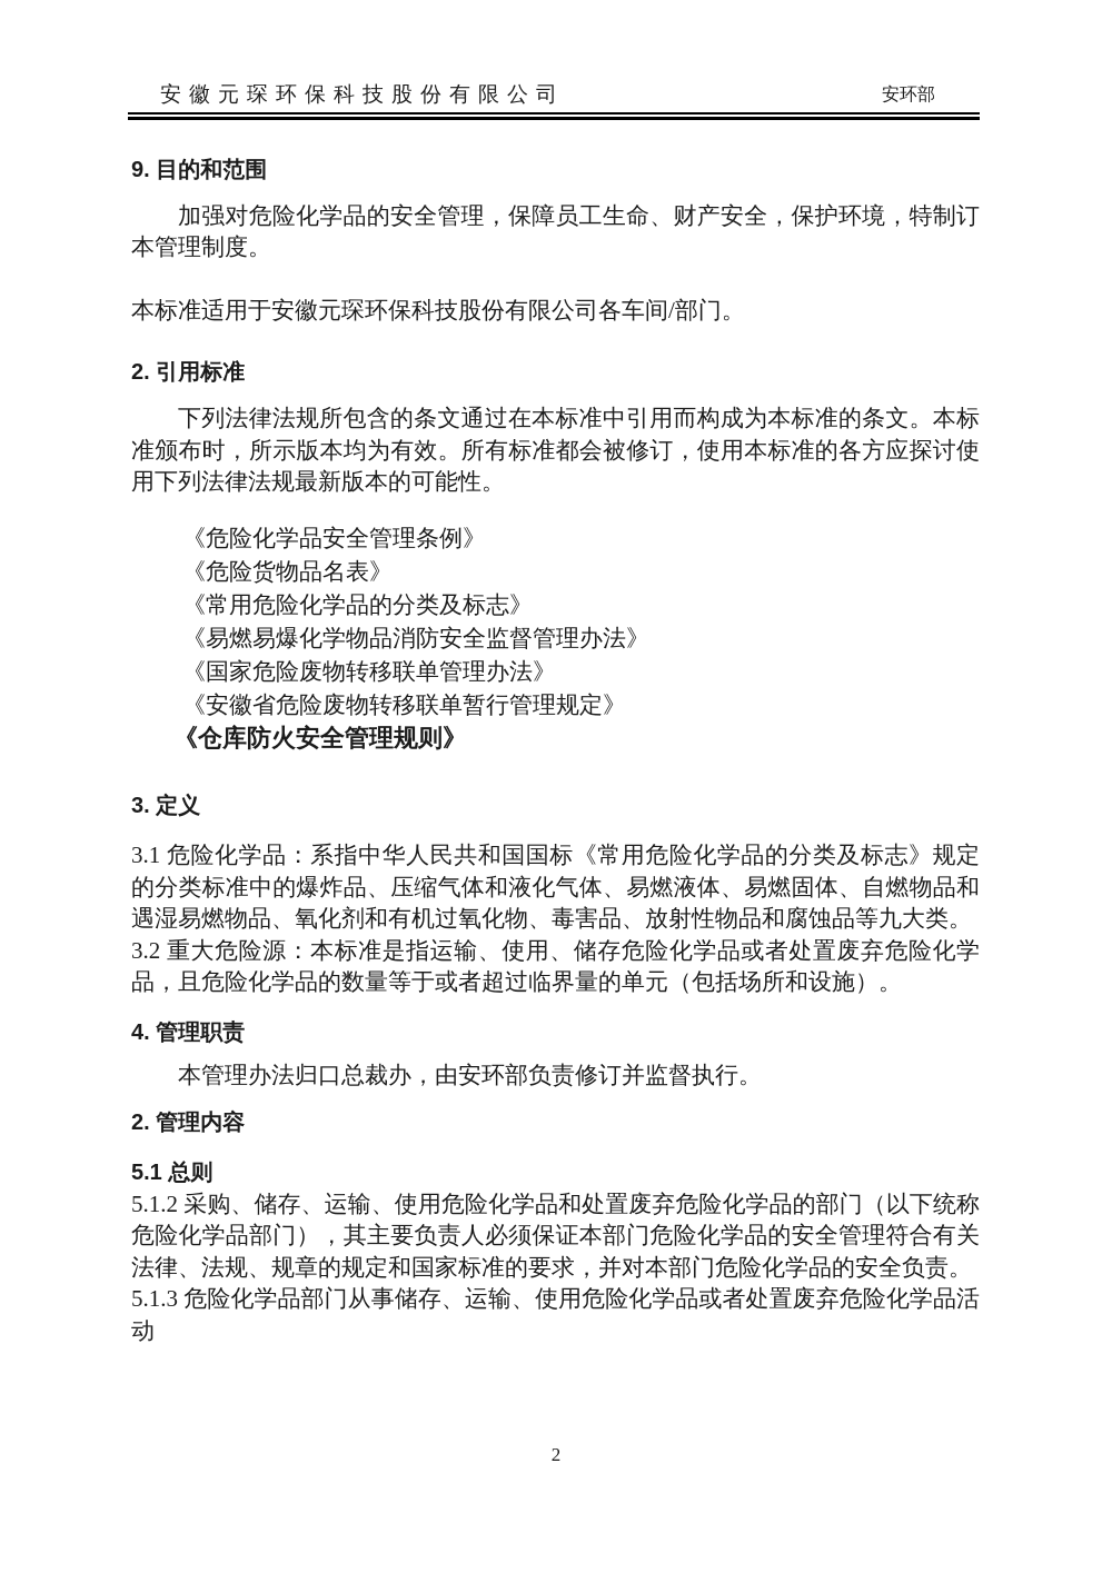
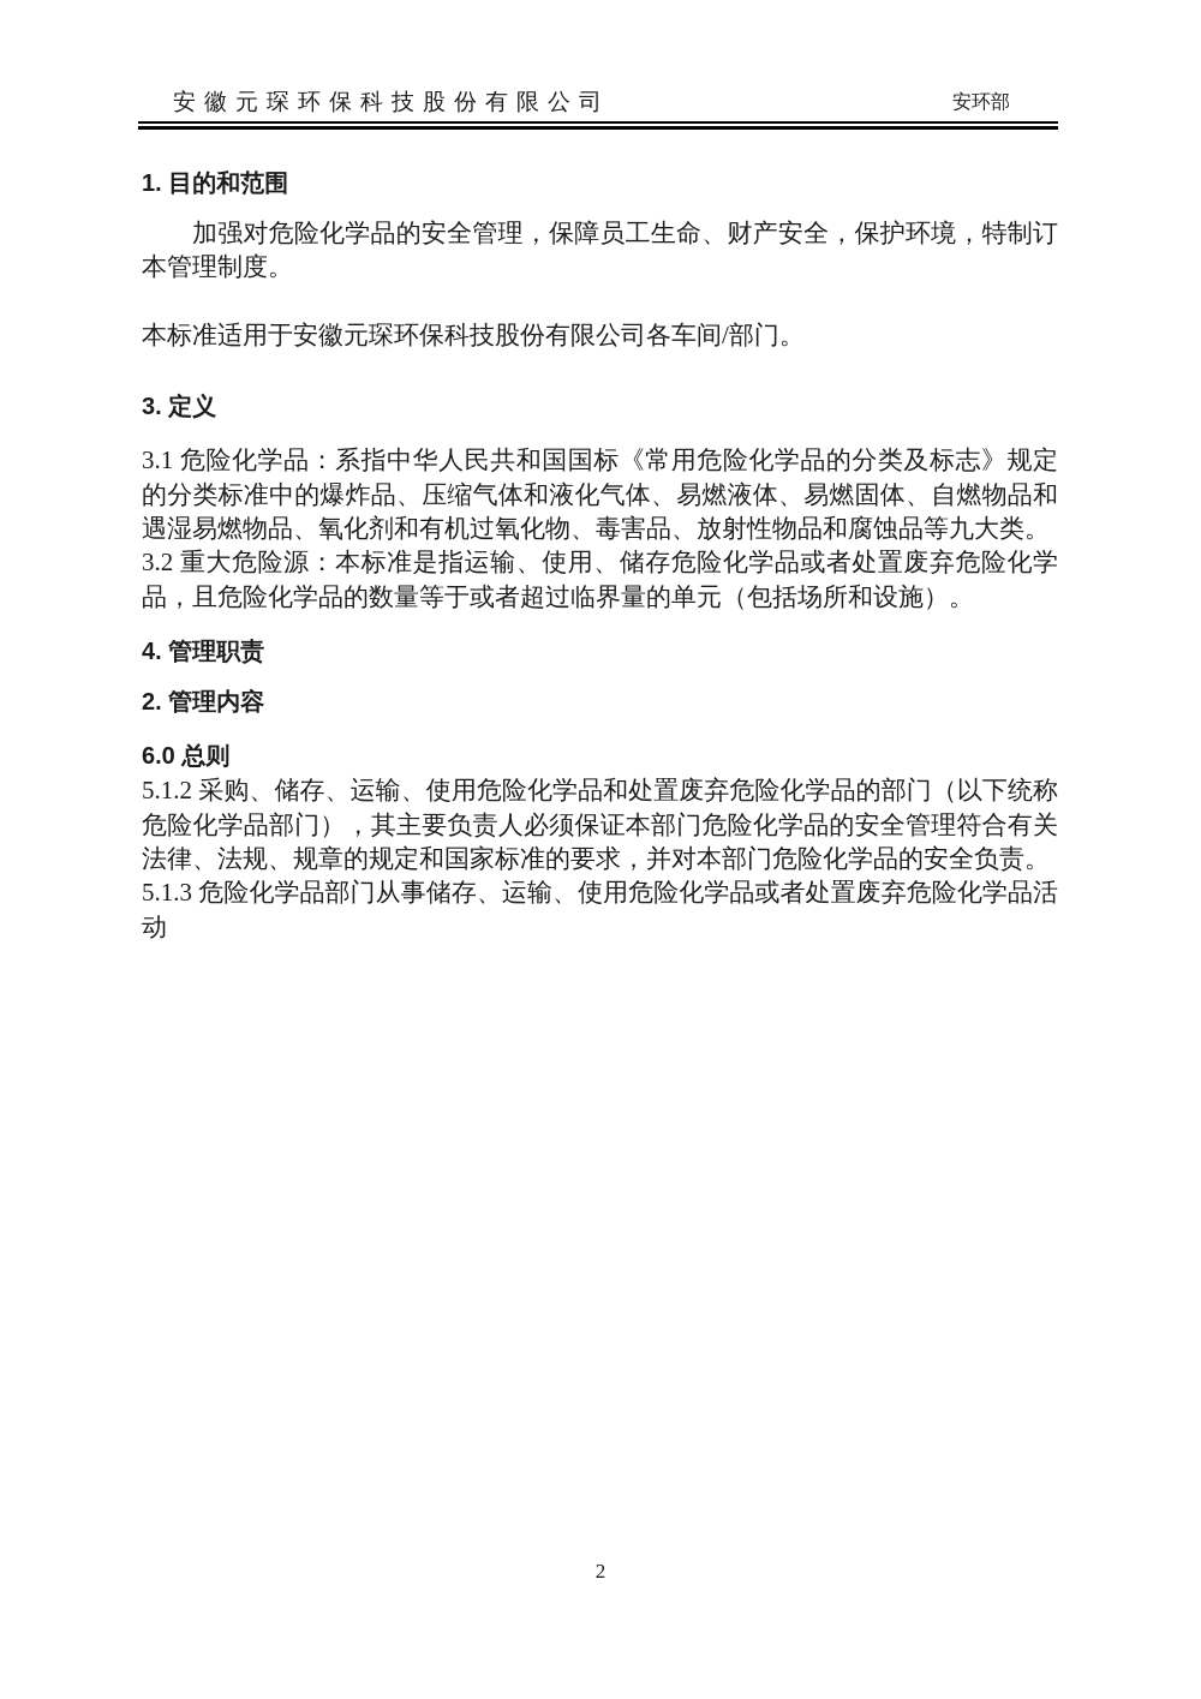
  安徽元琛环保科技股份有限公司
  安环部
- 9. 目的和范围
+ 1. 目的和范围
  加强对危险化学品的安全管理，保障员工生命、财产安全，保护环境，特制订本管理制度。
  本标准适用于安徽元琛环保科技股份有限公司各车间/部门。
- 2. 引用标准
- 下列法律法规所包含的条文通过在本标准中引用而构成为本标准的条文。本标准颁布时，所示版本均为有效。所有标准都会被修订，使用本标准的各方应探讨使用下列法律法规最新版本的可能性。
- 《危险化学品安全管理条例》
- 《危险货物品名表》
- 《常用危险化学品的分类及标志》
- 《易燃易爆化学物品消防安全监督管理办法》
- 《国家危险废物转移联单管理办法》
- 《安徽省危险废物转移联单暂行管理规定》
- 《仓库防火安全管理规则》
  3. 定义
  3.1 危险化学品：系指中华人民共和国国标《常用危险化学品的分类及标志》规定的分类标准中的爆炸品、压缩气体和液化气体、易燃液体、易燃固体、自燃物品和遇湿易燃物品、氧化剂和有机过氧化物、毒害品、放射性物品和腐蚀品等九大类。
  3.2 重大危险源：本标准是指运输、使用、储存危险化学品或者处置废弃危险化学品，且危险化学品的数量等于或者超过临界量的单元（包括场所和设施）。
  4. 管理职责
- 本管理办法归口总裁办，由安环部负责修订并监督执行。
  2. 管理内容
- 5.1 总则
+ 6.0 总则
  5.1.2 采购、储存、运输、使用危险化学品和处置废弃危险化学品的部门（以下统称危险化学品部门），其主要负责人必须保证本部门危险化学品的安全管理符合有关法律、法规、规章的规定和国家标准的要求，并对本部门危险化学品的安全负责。
  5.1.3 危险化学品部门从事储存、运输、使用危险化学品或者处置废弃危险化学品活动
  2
